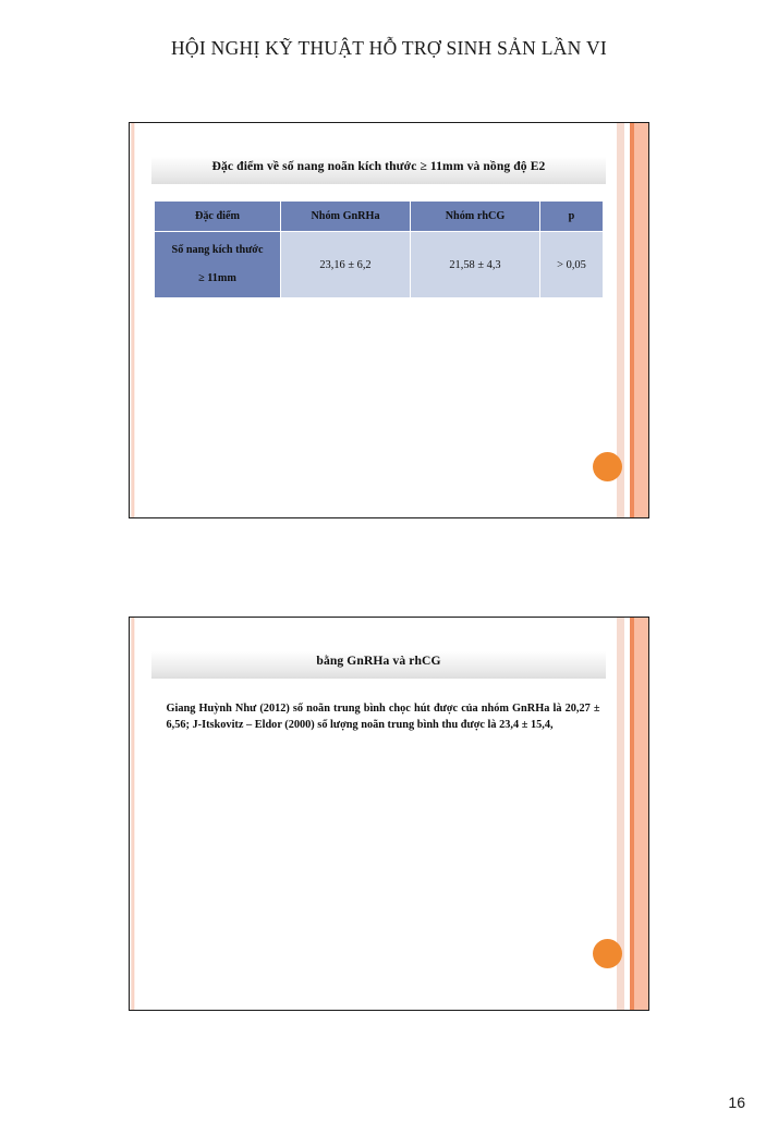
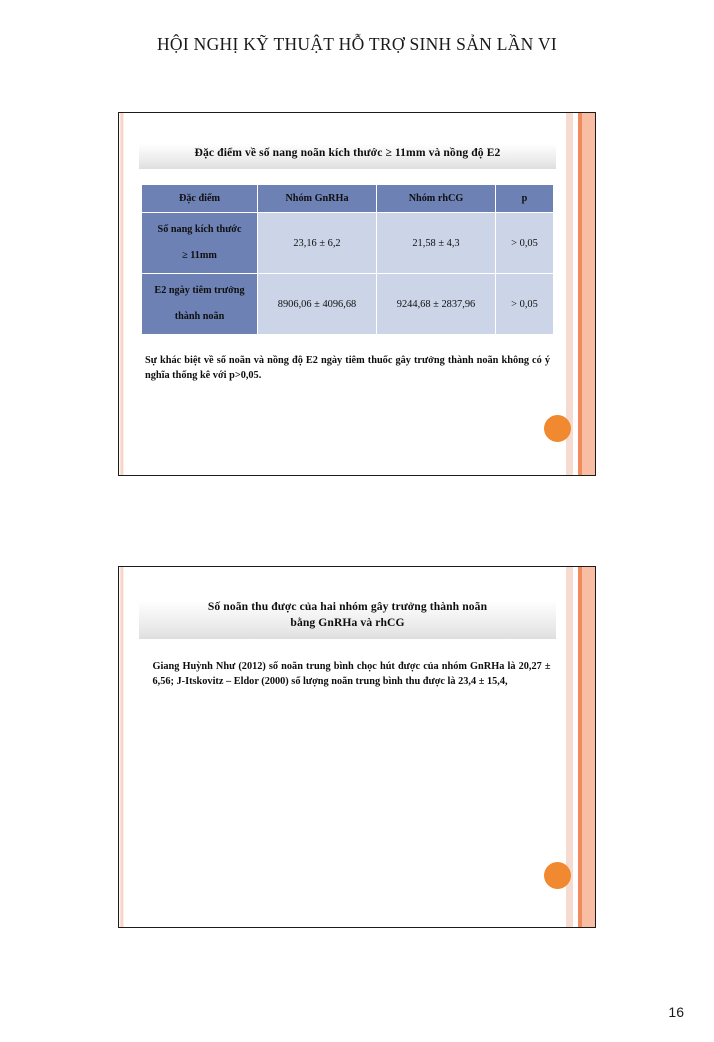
  HỘI NGHỊ KỸ THUẬT HỖ TRỢ SINH SẢN LẦN VI
  Đặc điểm về số nang noãn kích thước ≥ 11mm và nồng độ E2
  Đặc điểm	Nhóm GnRHa	Nhóm rhCG	p
  Số nang kích thước ≥ 11mm	23,16 ± 6,2	21,58 ± 4,3	> 0,05
+ E2 ngày tiêm trưởng thành noãn	8906,06 ± 4096,68	9244,68 ± 2837,96	> 0,05
+ Sự khác biệt về số noãn và nồng độ E2 ngày tiêm thuốc gây trưởng thành noãn không có ý nghĩa thống kê với p>0,05.
+ Số noãn thu được của hai nhóm gây trưởng thành noãn
  bằng GnRHa và rhCG
  Giang Huỳnh Như (2012) số noãn trung bình chọc hút được của nhóm GnRHa là 20,27 ± 6,56; J-Itskovitz – Eldor (2000) số lượng noãn trung bình thu được là 23,4 ± 15,4,
  16
